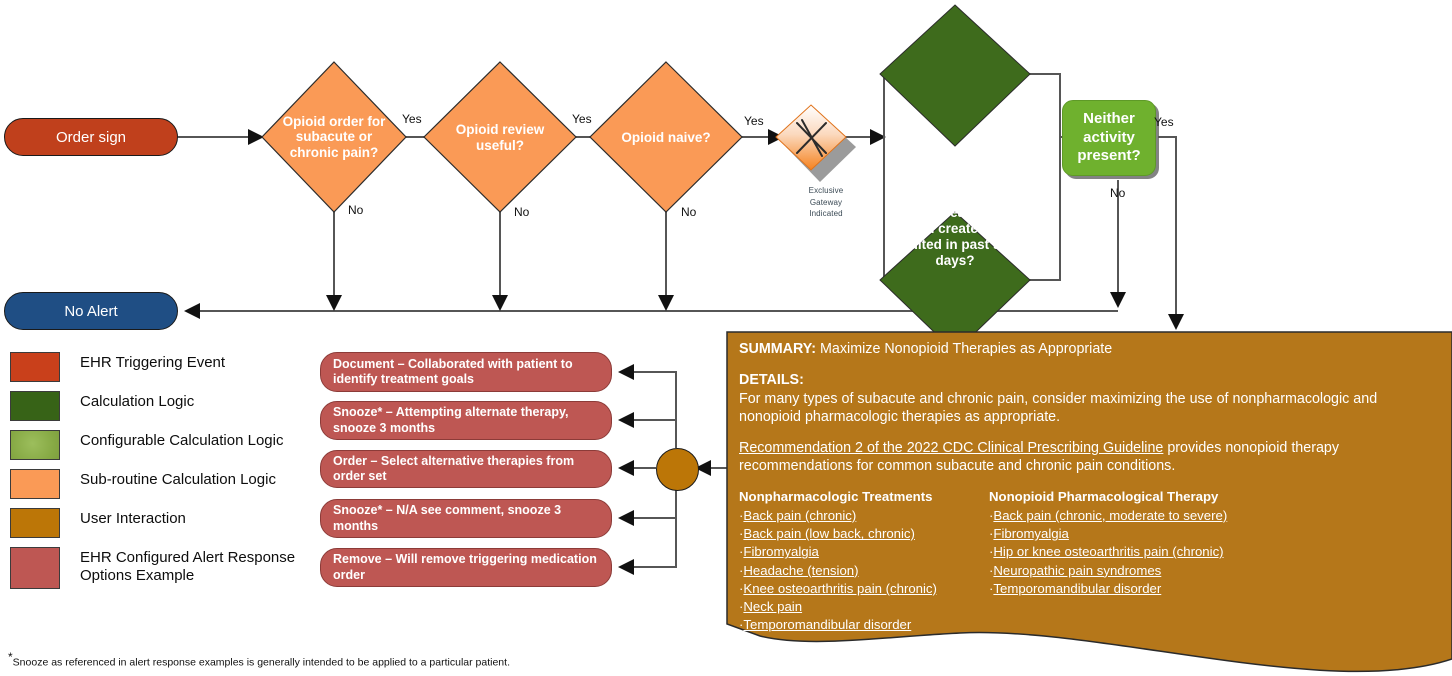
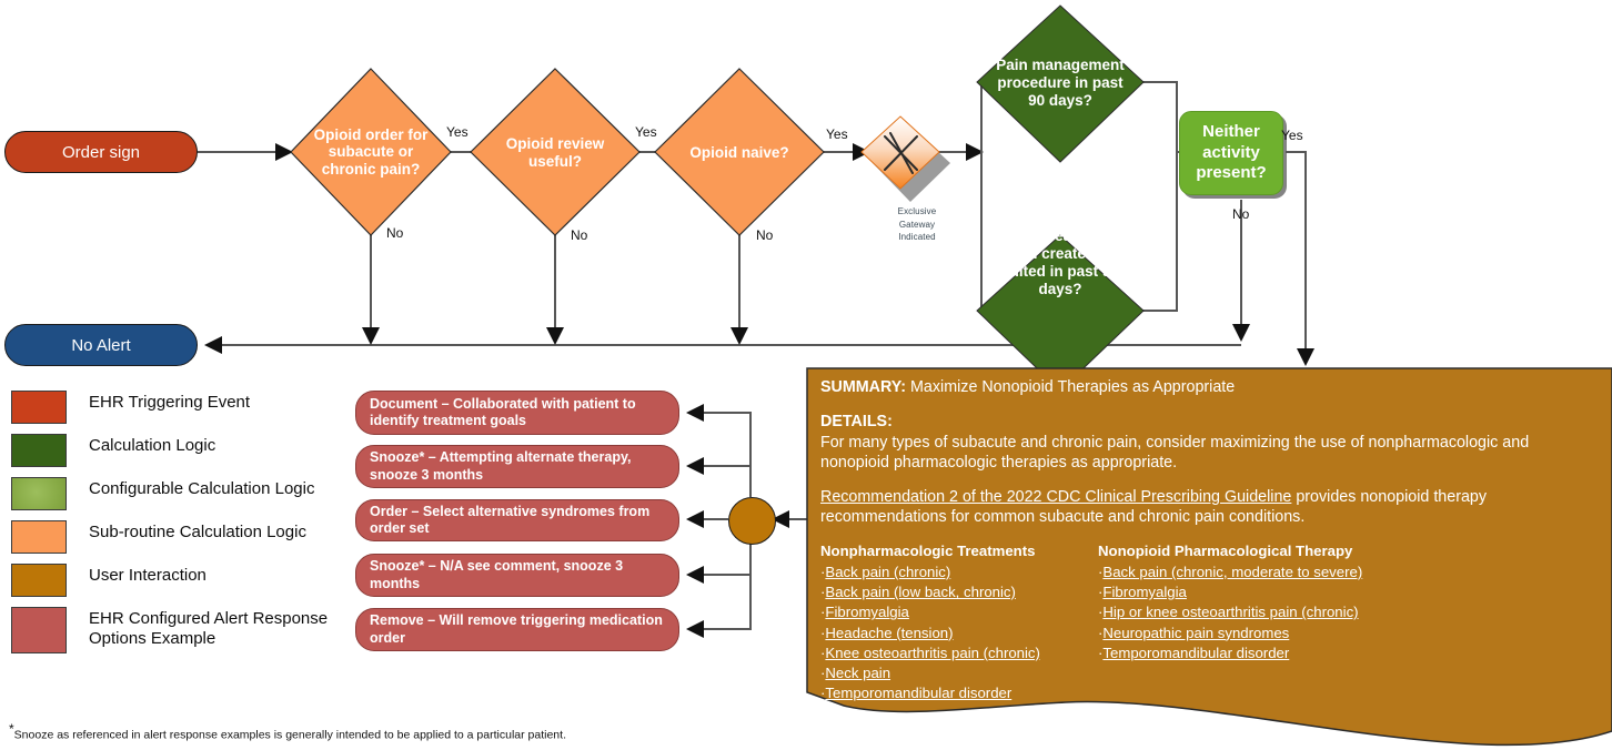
  Order sign
  No Alert
  Opioid order for subacute or chronic pain?
  Opioid review useful?
  Opioid naive?
  Exclusive
  Gateway
  Indicated
+ Pain management procedure in past 90 days?
  Pain treatment plan created or edited in past 90 days?
  Neither activity present?
  Yes
  No
  Yes
  No
  Yes
  No
  Yes
  No
  EHR Triggering Event
  Calculation Logic
  Configurable Calculation Logic
  Sub-routine Calculation Logic
  User Interaction
  EHR Configured Alert Response Options Example
  Document – Collaborated with patient to identify treatment goals
  Snooze* – Attempting alternate therapy, snooze 3 months
- Order – Select alternative therapies from order set
+ Order – Select alternative syndromes from order set
  Snooze* – N/A see comment, snooze 3 months
  Remove – Will remove triggering medication order
  SUMMARY: Maximize Nonopioid Therapies as Appropriate
  DETAILS:
  For many types of subacute and chronic pain, consider maximizing the use of nonpharmacologic and nonopioid pharmacologic therapies as appropriate.
  Recommendation 2 of the 2022 CDC Clinical Prescribing Guideline provides nonopioid therapy recommendations for common subacute and chronic pain conditions.
  Nonpharmacologic Treatments
  Back pain (chronic)
  Back pain (low back, chronic)
  Fibromyalgia
  Headache (tension)
  Knee osteoarthritis pain (chronic)
  Neck pain
  Temporomandibular disorder
  Nonopioid Pharmacological Therapy
  Back pain (chronic, moderate to severe)
  Fibromyalgia
  Hip or knee osteoarthritis pain (chronic)
  Neuropathic pain syndromes
  Temporomandibular disorder
  *Snooze as referenced in alert response examples is generally intended to be applied to a particular patient.
